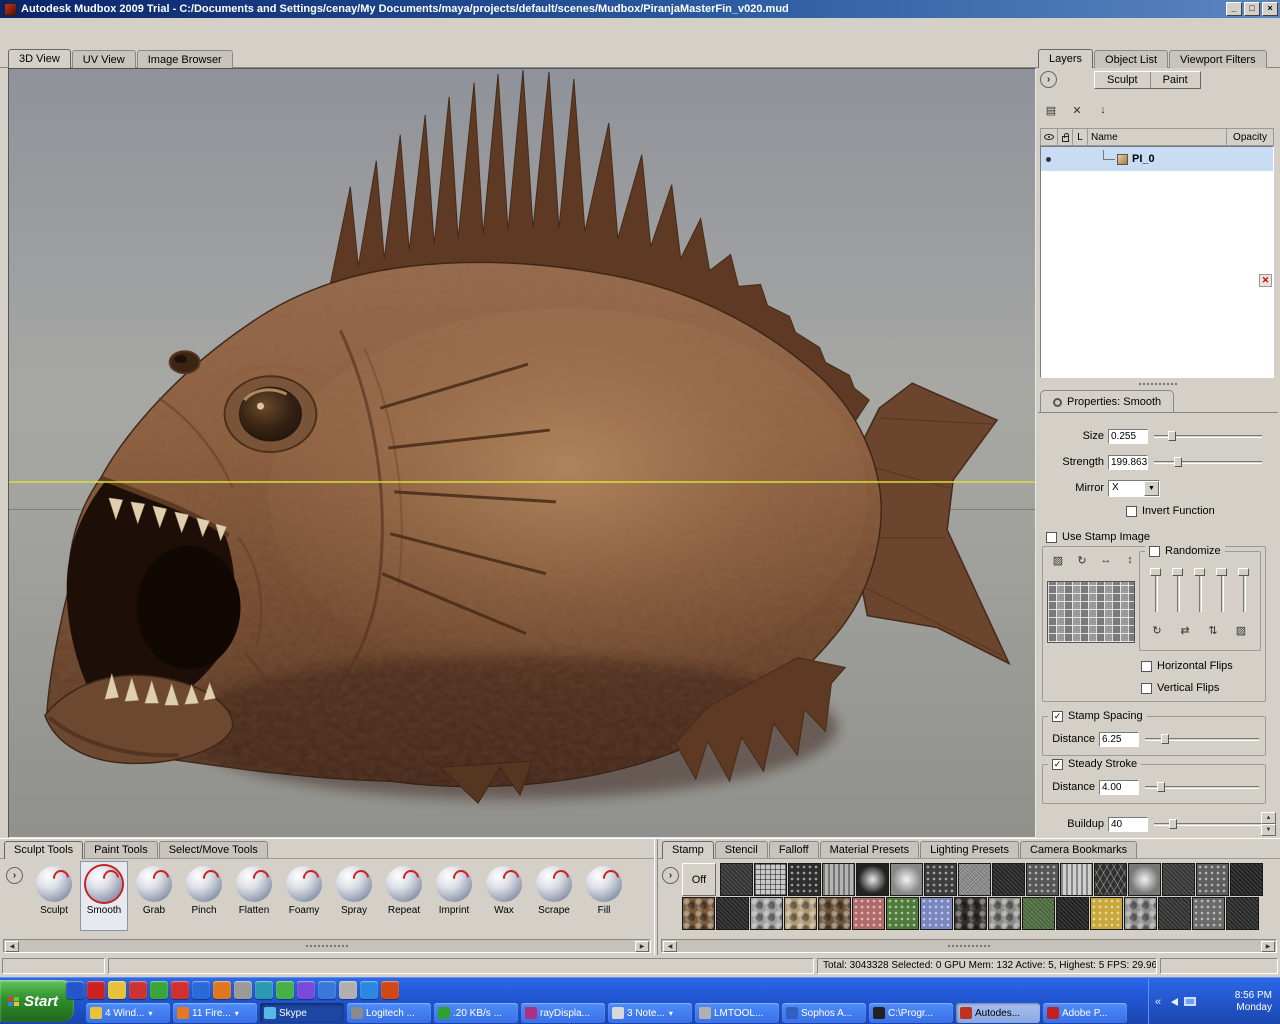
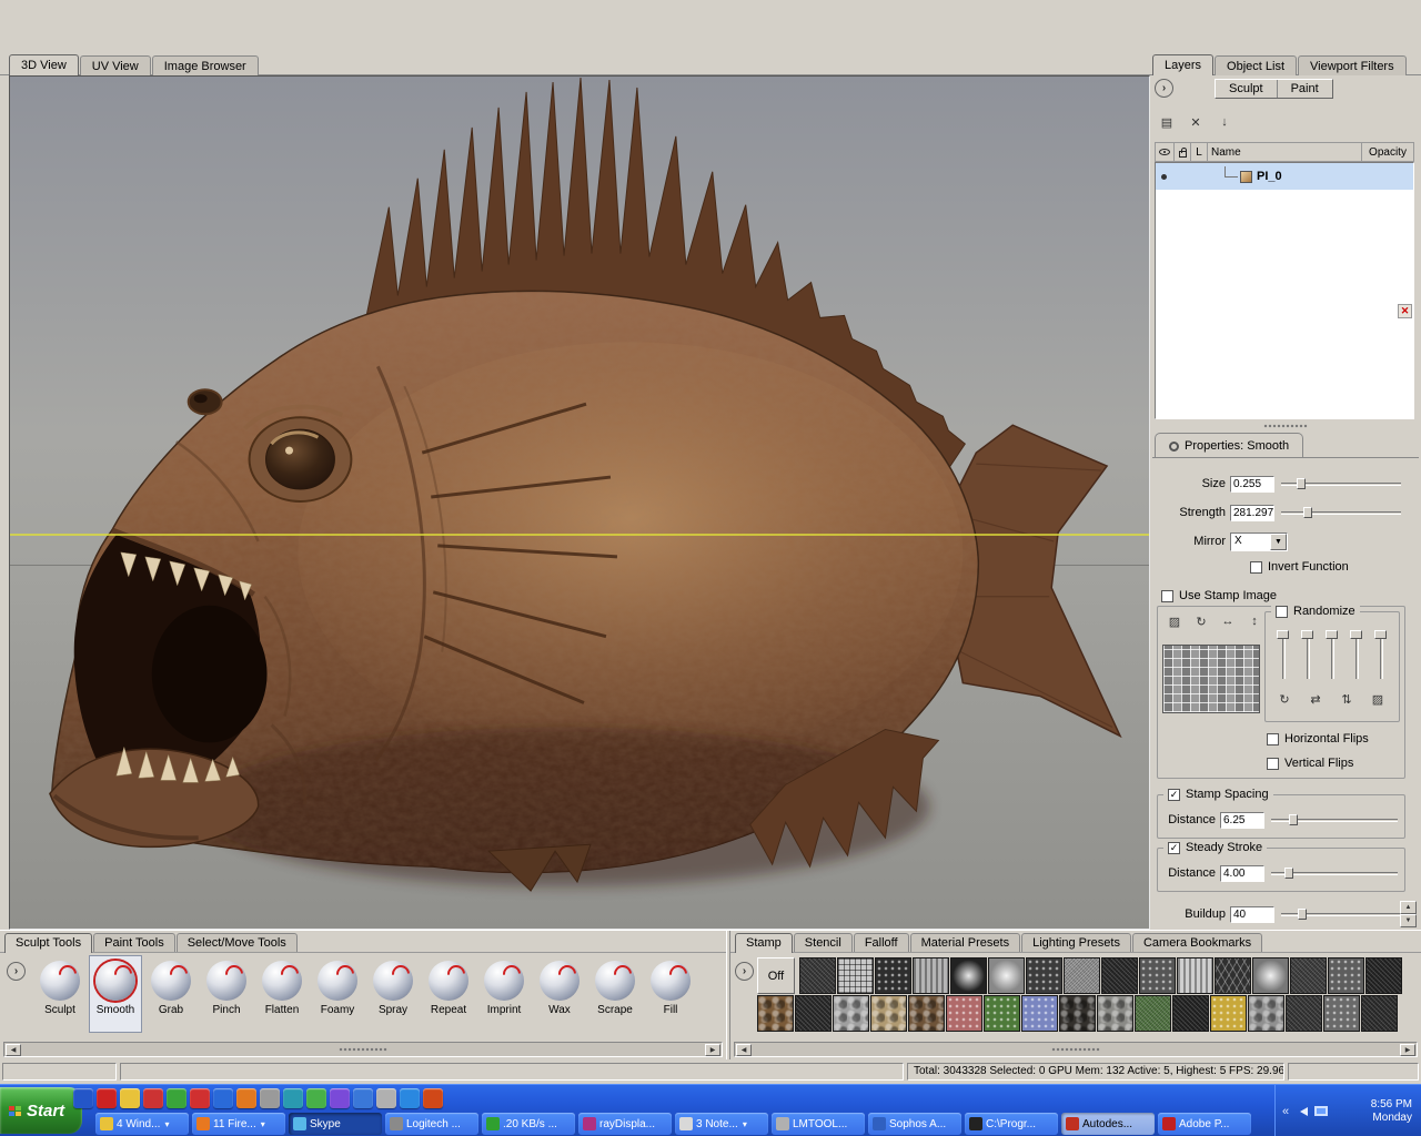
- Autodesk Mudbox 2009 Trial - C:/Documents and Settings/cenay/My Documents/maya/projects/default/scenes/Mudbox/PiranjaMasterFin_v020.mud
- _
- □
- ×
  3D View
  UV View
  Image Browser
  Layers
  Object List
  Viewport Filters
  Sculpt
  Paint
  ▤
  ✕
  ↓
  L
  Name
  Opacity
  PI_0
  Properties: Smooth
  Size
  0.255
  Strength
- 199.863
+ 281.297
  Mirror
  X
  Invert Function
  Use Stamp Image
  ▨
  ↻
  ↔
  ↕
  Randomize
  ↻
  ⇄
  ⇅
  ▨
  Horizontal Flips
  Vertical Flips
  Stamp Spacing
  Distance
  6.25
  Steady Stroke
  Distance
  4.00
  Buildup
  40
  Sculpt Tools
  Paint Tools
  Select/Move Tools
  Sculpt
  Smooth
  Grab
  Pinch
  Flatten
  Foamy
  Spray
  Repeat
  Imprint
  Wax
  Scrape
  Fill
  Stamp
  Stencil
  Falloff
  Material Presets
  Lighting Presets
  Camera Bookmarks
  Off
  Total: 3043328 Selected: 0 GPU Mem: 132 Active: 5, Highest: 5 FPS: 29.96
  Start
  4 Wind...
  11 Fire...
  Skype
  Logitech ...
  .20 KB/s ...
  rayDispla...
  3 Note...
  LMTOOL...
  Sophos A...
  C:\Progr...
  Autodes...
  Adobe P...
  «
  8:56 PM
  Monday
